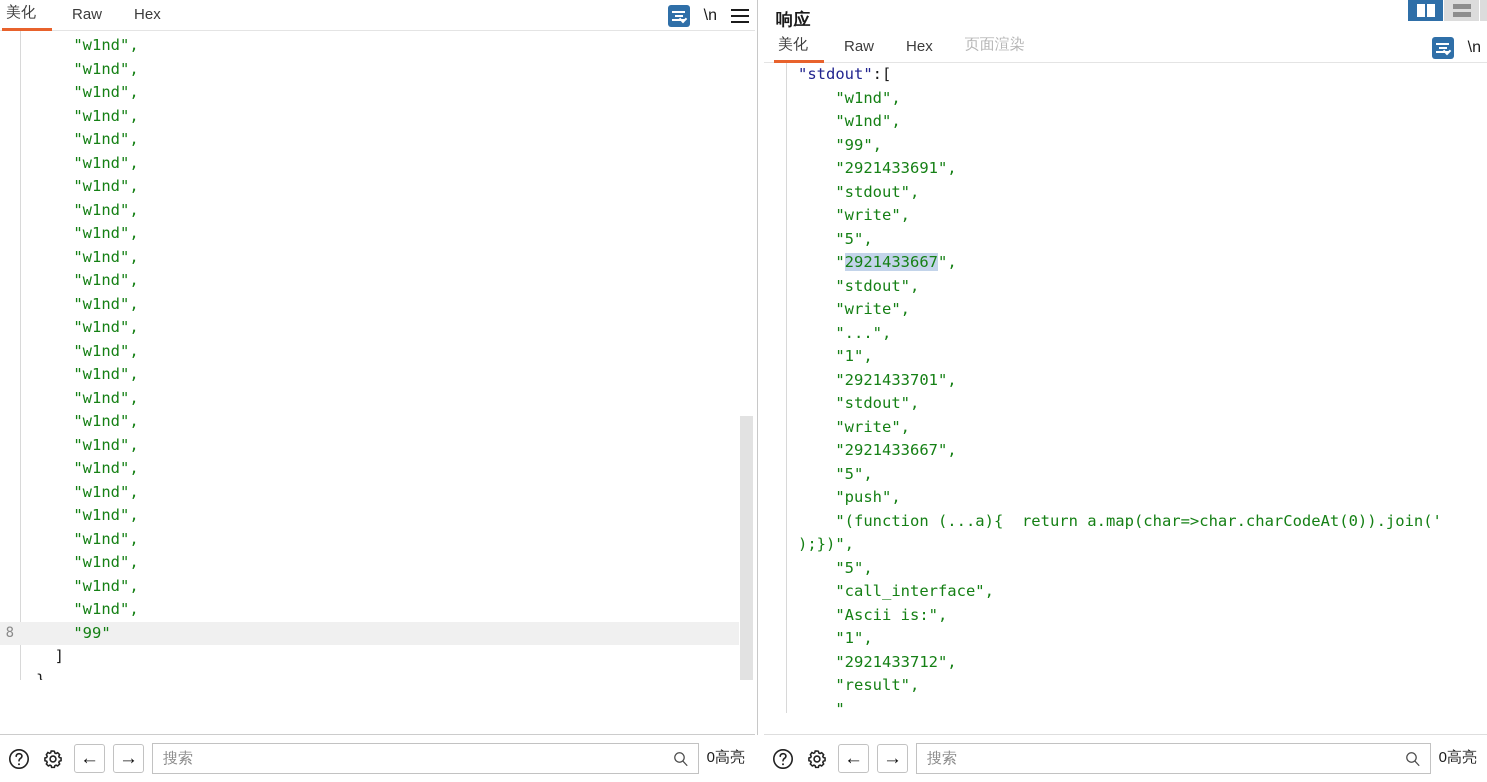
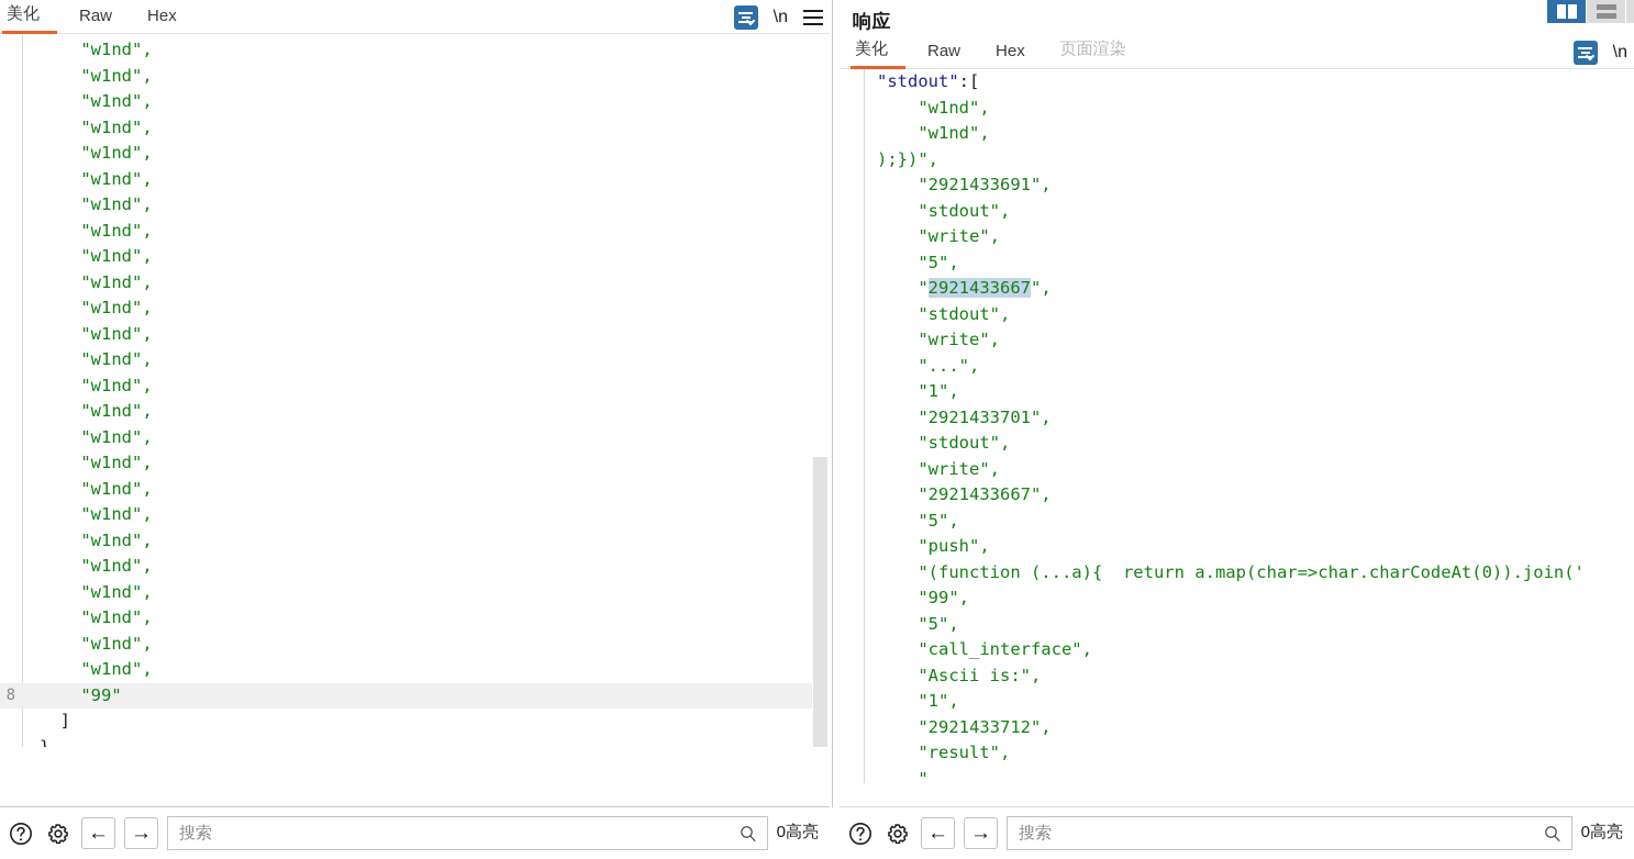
  美化
  Raw
  Hex
  \n
  "w1nd",
  "w1nd",
  "w1nd",
  "w1nd",
  "w1nd",
  "w1nd",
  "w1nd",
  "w1nd",
  "w1nd",
  "w1nd",
  "w1nd",
  "w1nd",
  "w1nd",
  "w1nd",
  "w1nd",
  "w1nd",
  "w1nd",
  "w1nd",
  "w1nd",
  "w1nd",
  "w1nd",
  "w1nd",
  "w1nd",
  "w1nd",
  "w1nd",
  8
  "99"
  ]
  }
  ←
  →
  搜索
  0高亮
  响应
  美化
  Raw
  Hex
  页面渲染
  \n
  "stdout":[
  "w1nd",
  "w1nd",
- "99",
+ );})",
  "2921433691",
  "stdout",
  "write",
  "5",
  "2921433667",
  "stdout",
  "write",
  "...",
  "1",
  "2921433701",
  "stdout",
  "write",
  "2921433667",
  "5",
  "push",
  "(function (...a){ return a.map(char=>char.charCodeAt(0)).join('
- );})",
+ "99",
  "5",
  "call_interface",
  "Ascii is:",
  "1",
  "2921433712",
  "result",
  "
  ←
  →
  搜索
  0高亮
